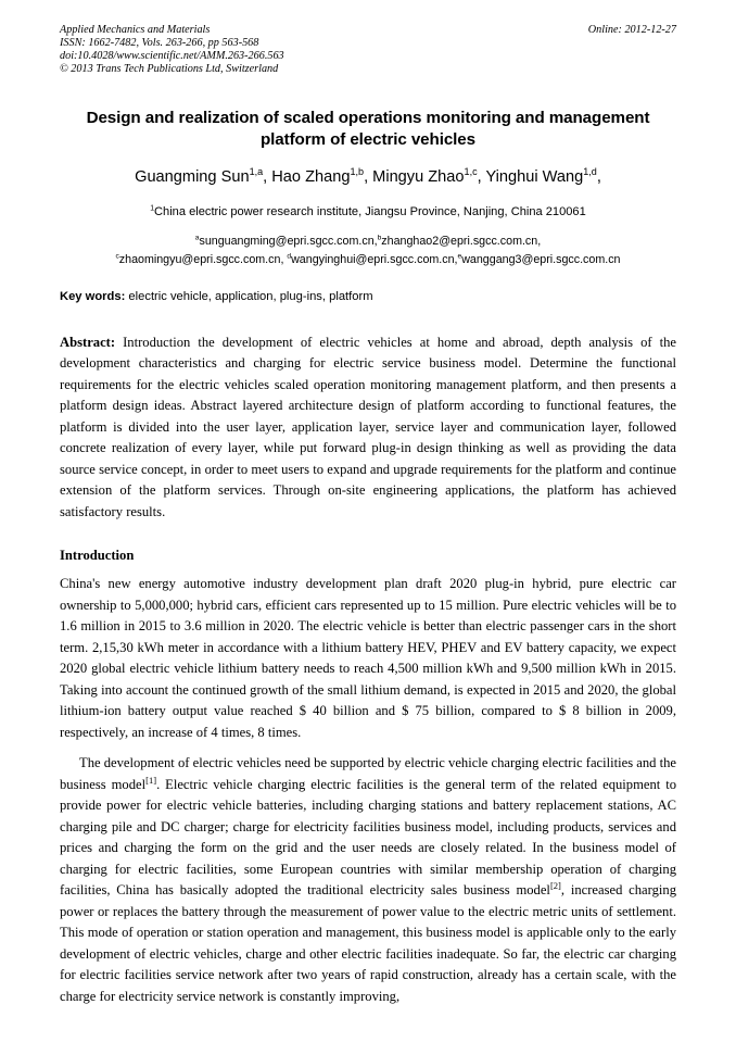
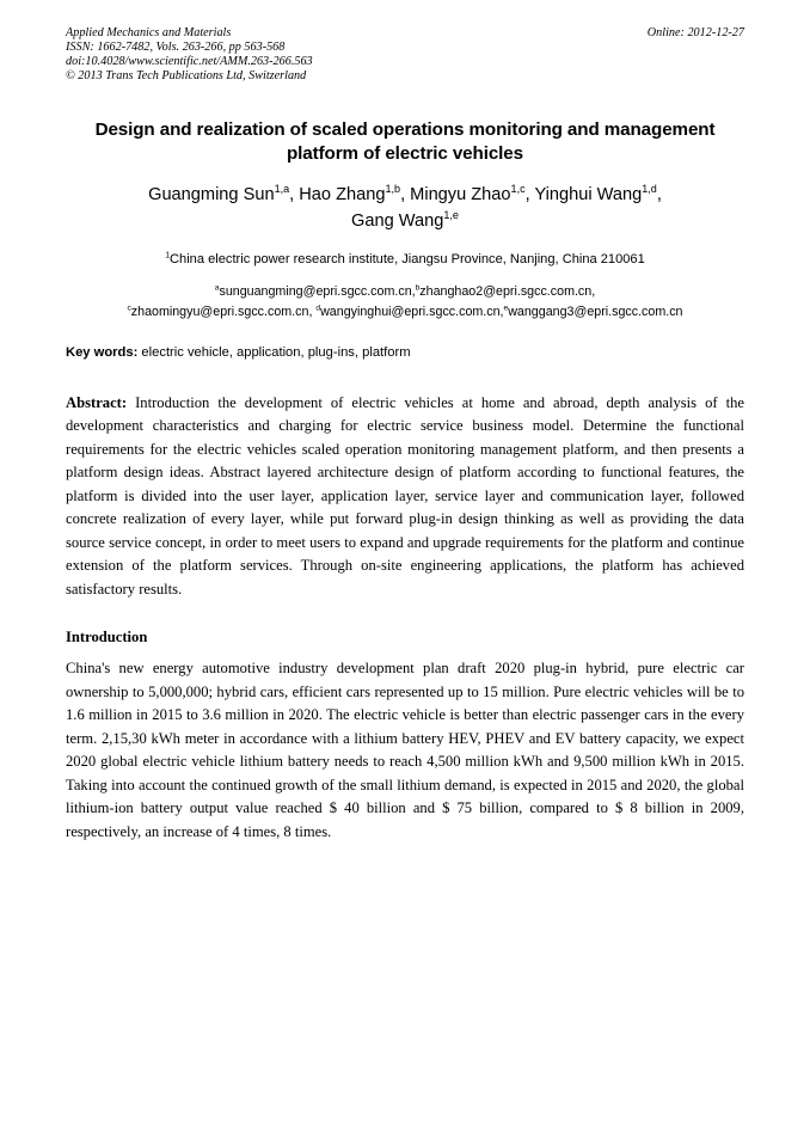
  Applied Mechanics and Materials
  ISSN: 1662-7482, Vols. 263-266, pp 563-568
  doi:10.4028/www.scientific.net/AMM.263-266.563
  © 2013 Trans Tech Publications Ltd, Switzerland
  Online: 2012-12-27
  Design and realization of scaled operations monitoring and management platform of electric vehicles
  Guangming Sun1,a, Hao Zhang1,b, Mingyu Zhao1,c, Yinghui Wang1,d,
+ Gang Wang1,e
  China electric power research institute, Jiangsu Province, Nanjing, China 210061
  sunguangming@epri.sgcc.com.cn, zhanghao2@epri.sgcc.com.cn,
  zhaomingyu@epri.sgcc.com.cn, wangyinghui@epri.sgcc.com.cn, wanggang3@epri.sgcc.com.cn
  Key words: electric vehicle, application, plug-ins, platform
  Abstract: Introduction the development of electric vehicles at home and abroad, depth analysis of the development characteristics and charging for electric service business model. Determine the functional requirements for the electric vehicles scaled operation monitoring management platform, and then presents a platform design ideas. Abstract layered architecture design of platform according to functional features, the platform is divided into the user layer, application layer, service layer and communication layer, followed concrete realization of every layer, while put forward plug-in design thinking as well as providing the data source service concept, in order to meet users to expand and upgrade requirements for the platform and continue extension of the platform services. Through on-site engineering applications, the platform has achieved satisfactory results.
  Introduction
- China's new energy automotive industry development plan draft 2020 plug-in hybrid, pure electric car ownership to 5,000,000; hybrid cars, efficient cars represented up to 15 million. Pure electric vehicles will be to 1.6 million in 2015 to 3.6 million in 2020. The electric vehicle is better than electric passenger cars in the short term. 2,15,30 kWh meter in accordance with a lithium battery HEV, PHEV and EV battery capacity, we expect 2020 global electric vehicle lithium battery needs to reach 4,500 million kWh and 9,500 million kWh in 2015. Taking into account the continued growth of the small lithium demand, is expected in 2015 and 2020, the global lithium-ion battery output value reached $ 40 billion and $ 75 billion, compared to $ 8 billion in 2009, respectively, an increase of 4 times, 8 times.
+ China's new energy automotive industry development plan draft 2020 plug-in hybrid, pure electric car ownership to 5,000,000; hybrid cars, efficient cars represented up to 15 million. Pure electric vehicles will be to 1.6 million in 2015 to 3.6 million in 2020. The electric vehicle is better than electric passenger cars in the every term. 2,15,30 kWh meter in accordance with a lithium battery HEV, PHEV and EV battery capacity, we expect 2020 global electric vehicle lithium battery needs to reach 4,500 million kWh and 9,500 million kWh in 2015. Taking into account the continued growth of the small lithium demand, is expected in 2015 and 2020, the global lithium-ion battery output value reached $ 40 billion and $ 75 billion, compared to $ 8 billion in 2009, respectively, an increase of 4 times, 8 times.
- The development of electric vehicles need be supported by electric vehicle charging electric facilities and the business model[1]. Electric vehicle charging electric facilities is the general term of the related equipment to provide power for electric vehicle batteries, including charging stations and battery replacement stations, AC charging pile and DC charger; charge for electricity facilities business model, including products, services and prices and charging the form on the grid and the user needs are closely related. In the business model of charging for electric facilities, some European countries with similar membership operation of charging facilities, China has basically adopted the traditional electricity sales business model[2], increased charging power or replaces the battery through the measurement of power value to the electric metric units of settlement. This mode of operation or station operation and management, this business model is applicable only to the early development of electric vehicles, charge and other electric facilities inadequate. So far, the electric car charging for electric facilities service network after two years of rapid construction, already has a certain scale, with the charge for electricity service network is constantly improving,
